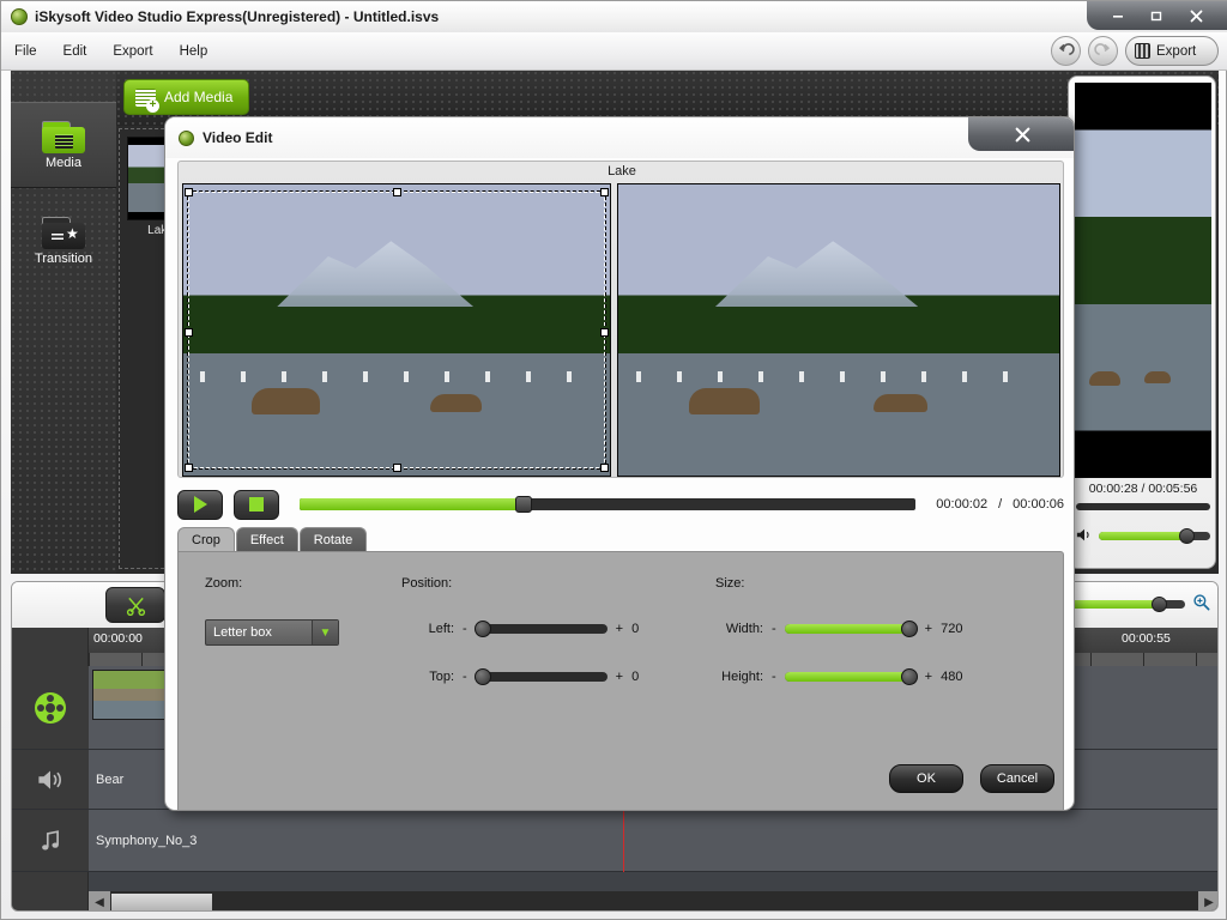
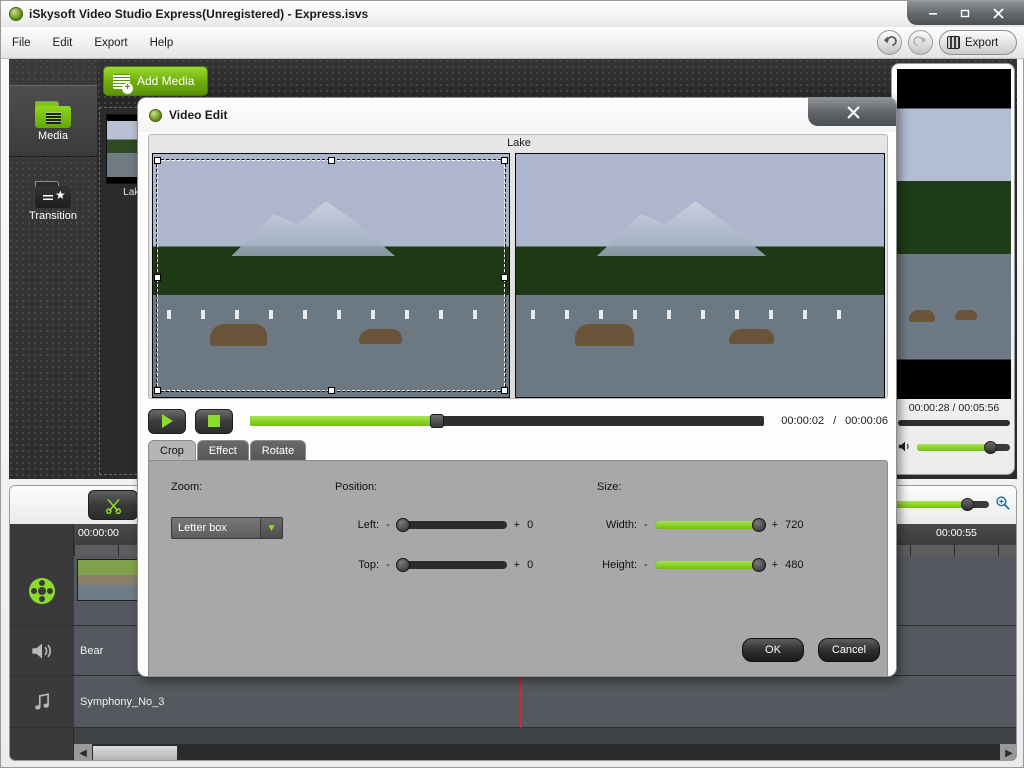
- iSkysoft Video Studio Express(Unregistered) - Untitled.isvs
+ iSkysoft Video Studio Express(Unregistered) - Express.isvs
  File
  Edit
  Export
  Help
  Export
  Media
  ★
  Transition
  Add Media
  00:00:28 / 00:05:56
  00:00:00
  00:00:55
  Bear
  Symphony_No_3
  ◀
  ▶
  Video Edit
  Lake
  00:00:02
  /
  00:00:06
  Crop
  Effect
  Rotate
  Zoom:
  Position:
  Size:
  Letter box
  ▼
  Left:
  -
  +
  0
  Top:
  -
  +
  0
  Width:
  -
  +
  720
  Height:
  -
  +
  480
  OK
  Cancel
